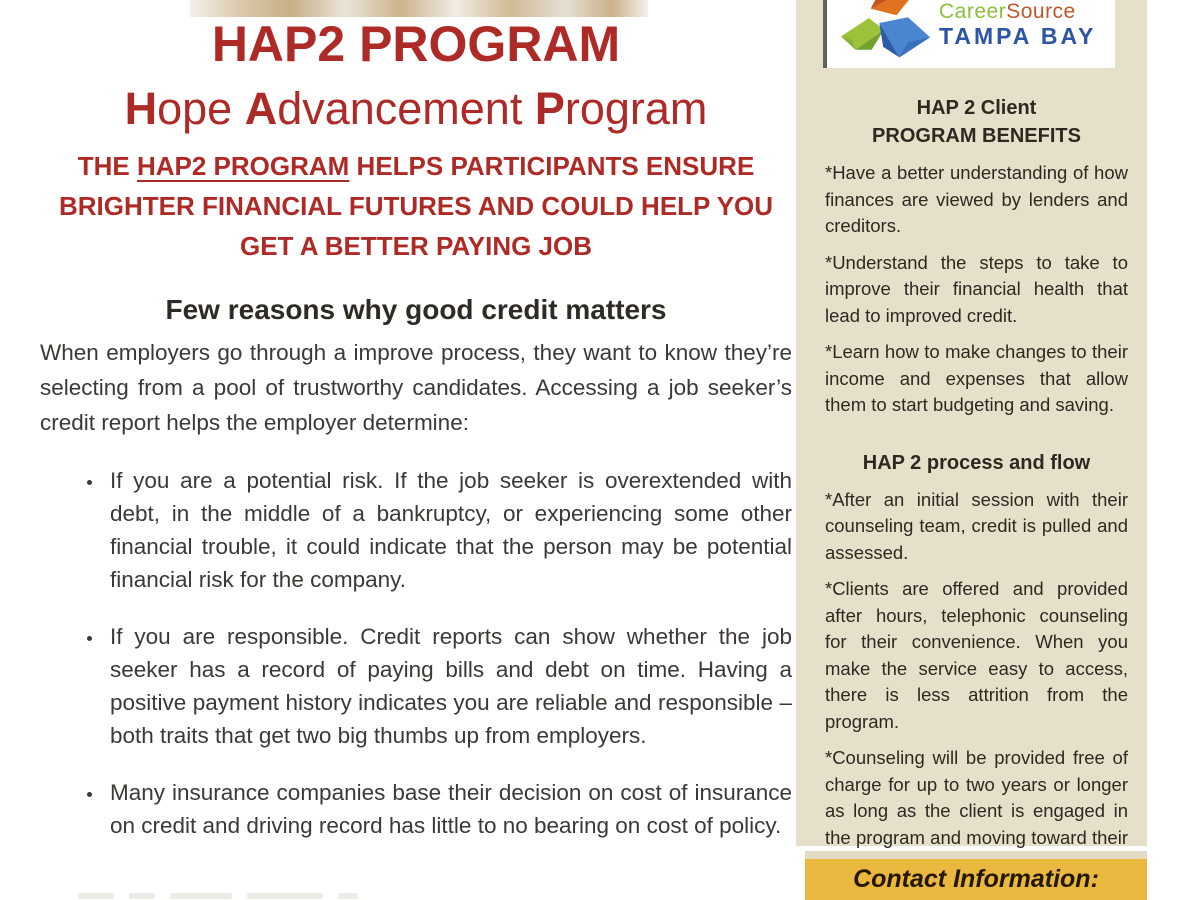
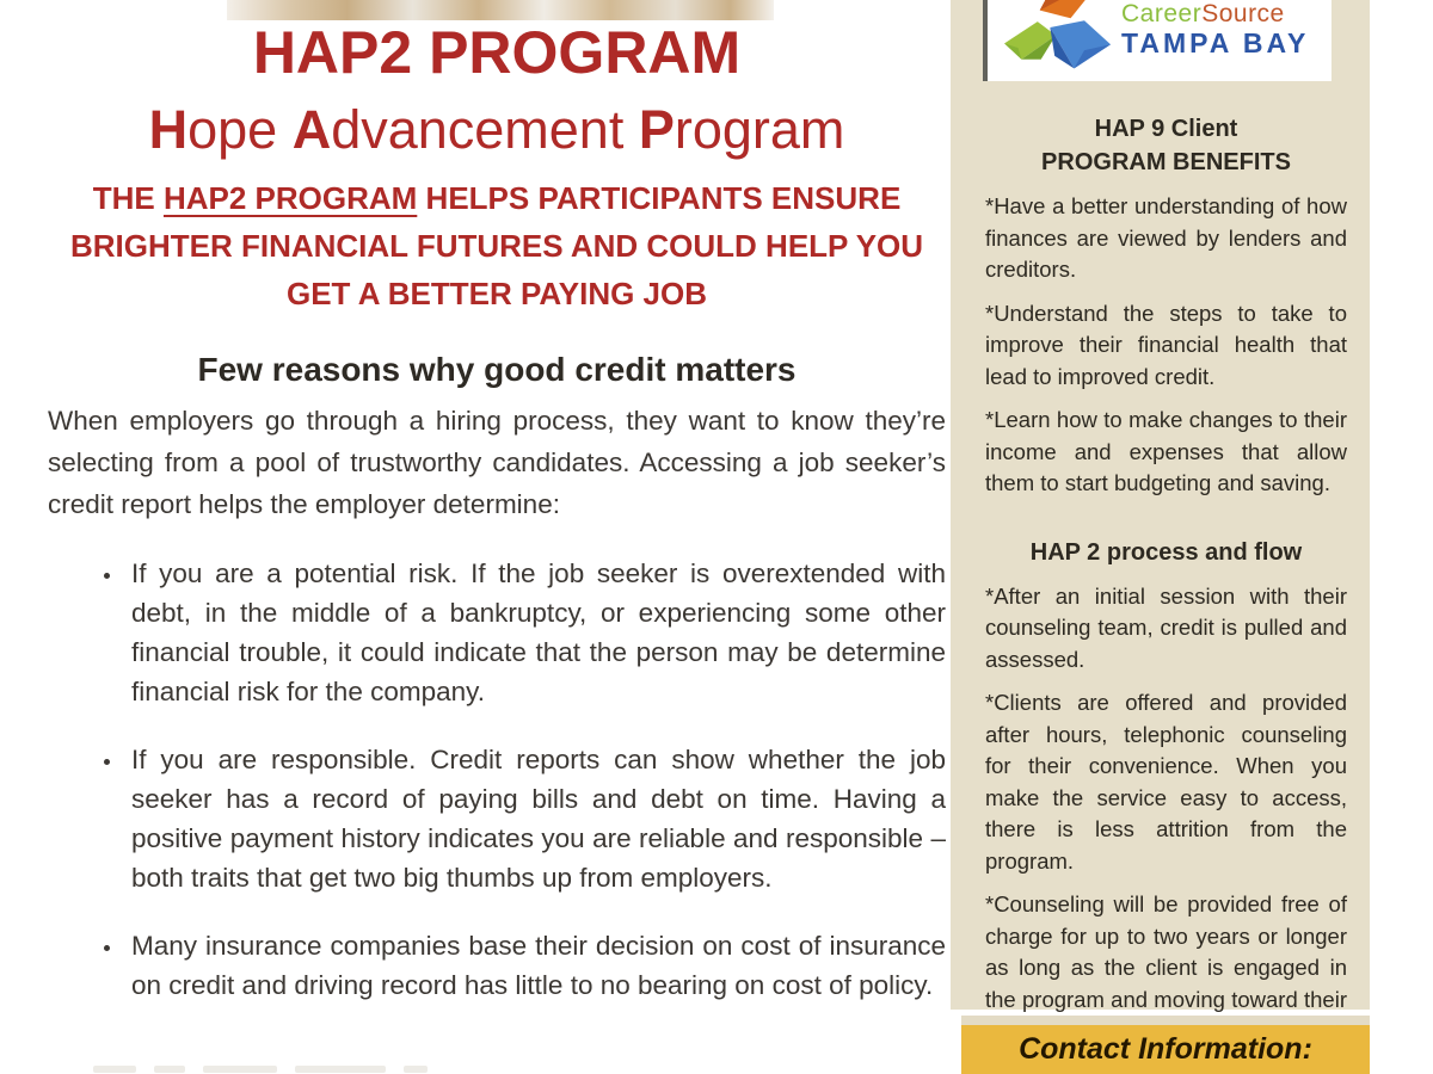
  HAP2 PROGRAM
  Hope Advancement Program
  THE HAP2 PROGRAM HELPS PARTICIPANTS ENSURE
  BRIGHTER FINANCIAL FUTURES AND COULD HELP YOU
  GET A BETTER PAYING JOB
  Few reasons why good credit matters
- When employers go through a improve process, they want to know they’re selecting from a pool of trustworthy candidates. Accessing a job seeker’s credit report helps the employer determine:
+ When employers go through a hiring process, they want to know they’re selecting from a pool of trustworthy candidates. Accessing a job seeker’s credit report helps the employer determine:
- If you are a potential risk. If the job seeker is overextended with debt, in the middle of a bankruptcy, or experiencing some other financial trouble, it could indicate that the person may be potential financial risk for the company.
+ If you are a potential risk. If the job seeker is overextended with debt, in the middle of a bankruptcy, or experiencing some other financial trouble, it could indicate that the person may be determine financial risk for the company.
  If you are responsible. Credit reports can show whether the job seeker has a record of paying bills and debt on time. Having a positive payment history indicates you are reliable and responsible – both traits that get two big thumbs up from employers.
  Many insurance companies base their decision on cost of insurance on credit and driving record has little to no bearing on cost of policy.
  CareerSource
  TAMPA BAY
- HAP 2 Client
+ HAP 9 Client
  PROGRAM BENEFITS
  *Have a better understanding of how finances are viewed by lenders and creditors.
  *Understand the steps to take to improve their financial health that lead to improved credit.
  *Learn how to make changes to their income and expenses that allow them to start budgeting and saving.
  HAP 2 process and flow
  *After an initial session with their counseling team, credit is pulled and assessed.
  *Clients are offered and provided after hours, telephonic counseling for their convenience. When you make the service easy to access, there is less attrition from the program.
  *Counseling will be provided free of charge for up to two years or longer as long as the client is engaged in the program and moving toward their
  Contact Information:
